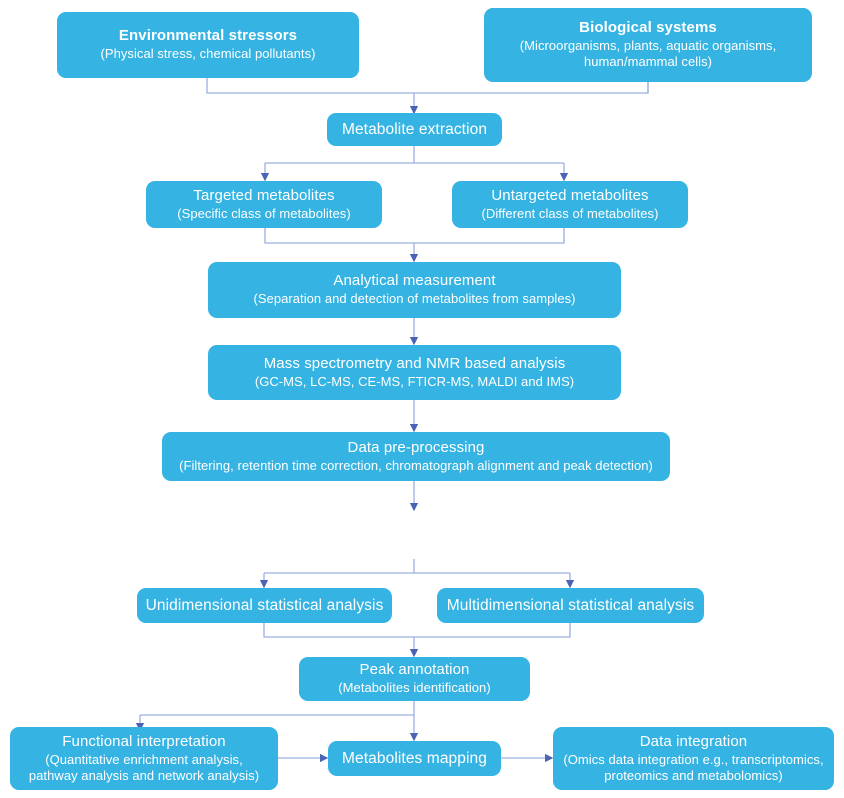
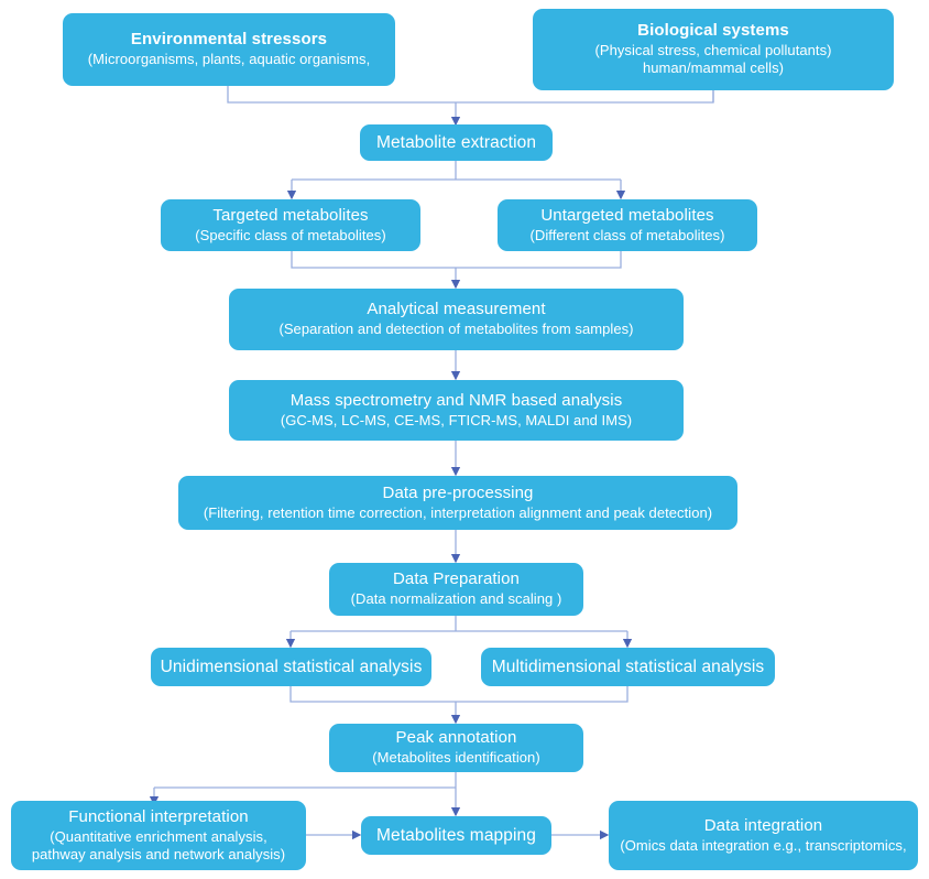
  Environmental stressors
- (Physical stress, chemical pollutants)
+ (Microorganisms, plants, aquatic organisms,
  Biological systems
- (Microorganisms, plants, aquatic organisms,
+ (Physical stress, chemical pollutants)
  human/mammal cells)
  Metabolite extraction
  Targeted metabolites
  (Specific class of metabolites)
  Untargeted metabolites
  (Different class of metabolites)
  Analytical measurement
  (Separation and detection of metabolites from samples)
  Mass spectrometry and NMR based analysis
  (GC-MS, LC-MS, CE-MS, FTICR-MS, MALDI and IMS)
  Data pre-processing
- (Filtering, retention time correction, chromatograph alignment and peak detection)
+ (Filtering, retention time correction, interpretation alignment and peak detection)
+ Data Preparation
+ (Data normalization and scaling )
  Unidimensional statistical analysis
  Multidimensional statistical analysis
  Peak annotation
  (Metabolites identification)
  Functional interpretation
  (Quantitative enrichment analysis,
  pathway analysis and network analysis)
  Metabolites mapping
  Data integration
  (Omics data integration e.g., transcriptomics,
- proteomics and metabolomics)
